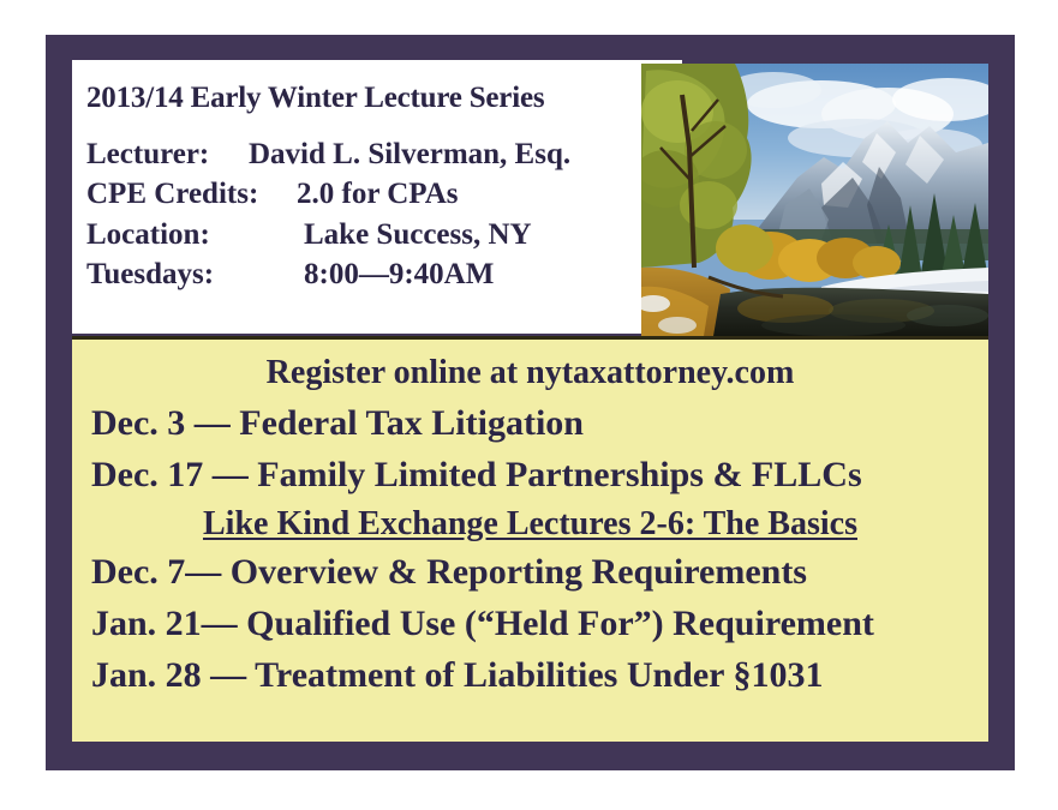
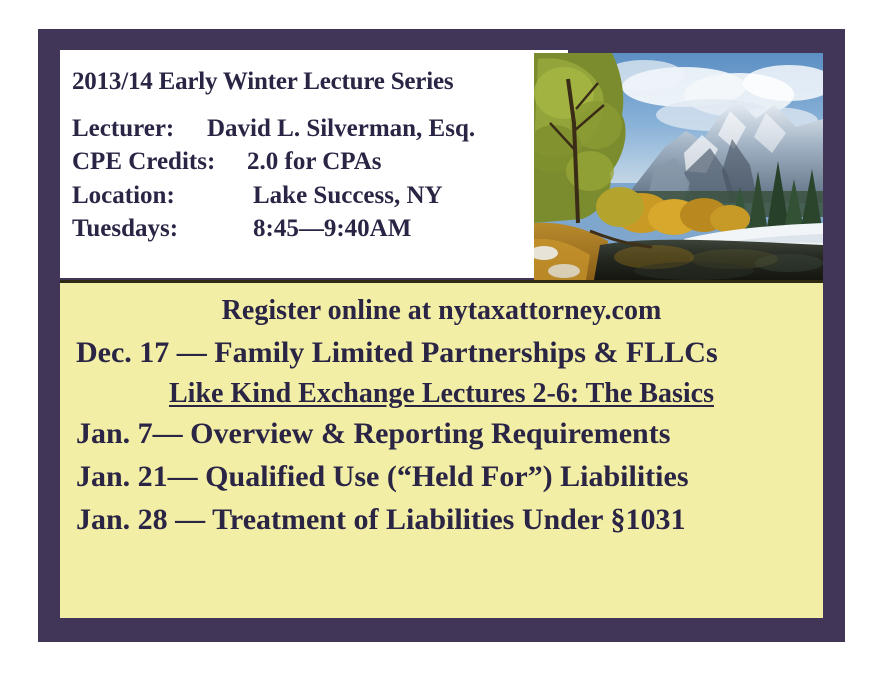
  2013/14 Early Winter Lecture Series
  Lecturer:
  David L. Silverman, Esq.
  CPE Credits:
  2.0 for CPAs
  Location:
  Lake Success, NY
  Tuesdays:
- 8:00—9:40AM
+ 8:45—9:40AM
  Register online at nytaxattorney.com
- Dec. 3 — Federal Tax Litigation
  Dec. 17 — Family Limited Partnerships & FLLCs
  Like Kind Exchange Lectures 2-6: The Basics
- Dec. 7— Overview & Reporting Requirements
+ Jan. 7— Overview & Reporting Requirements
- Jan. 21— Qualified Use (“Held For”) Requirement
+ Jan. 21— Qualified Use (“Held For”) Liabilities
  Jan. 28 — Treatment of Liabilities Under §1031
